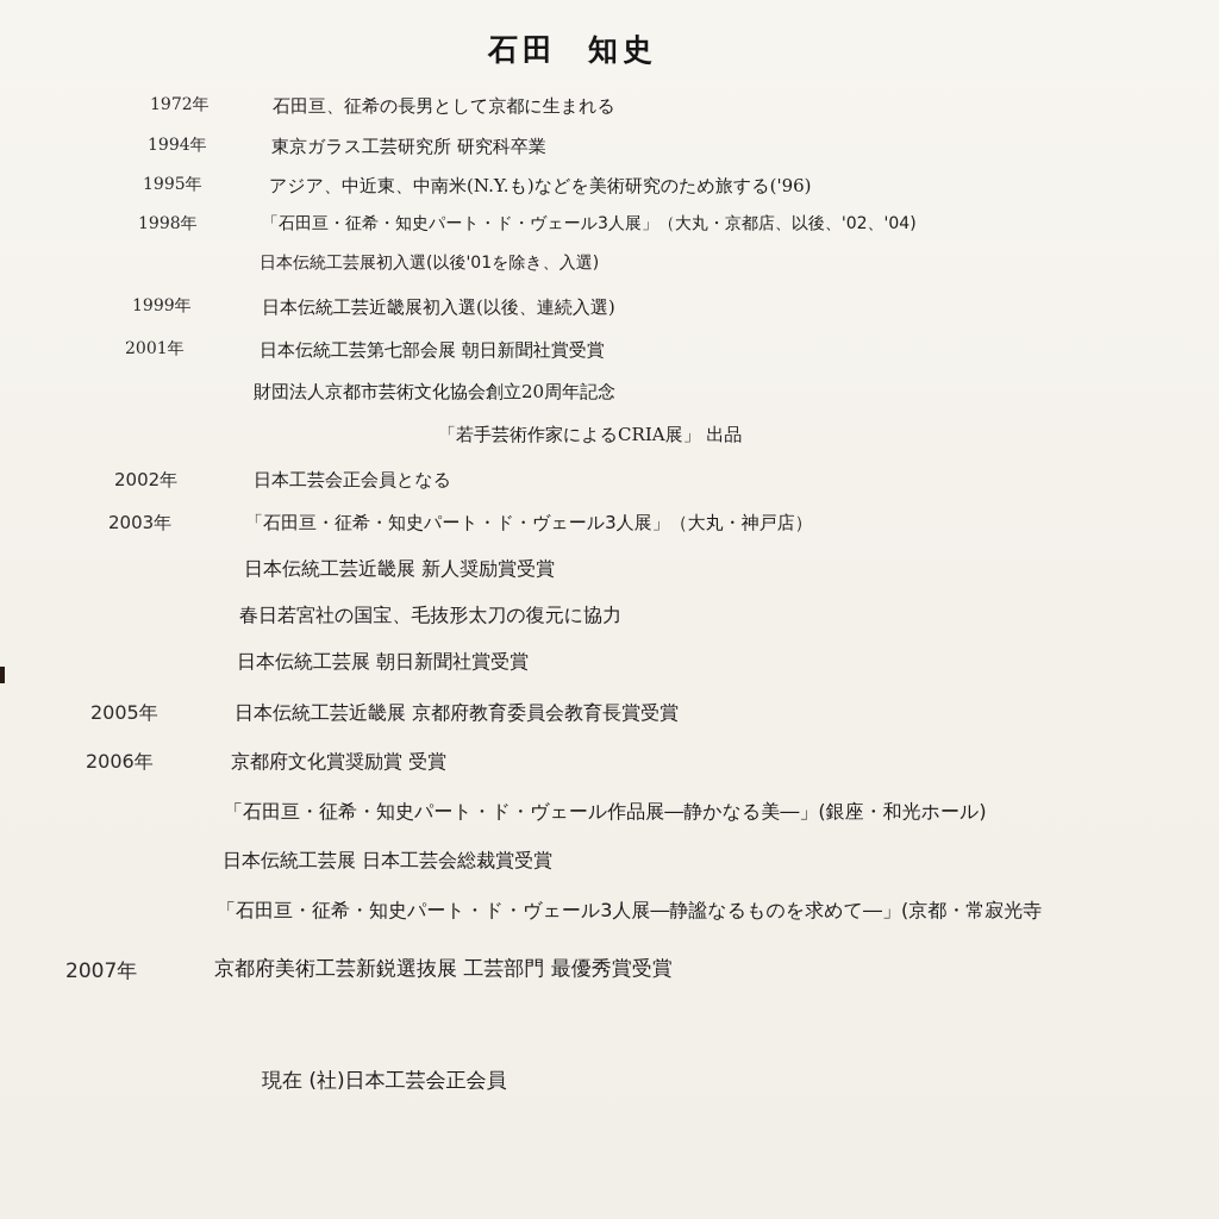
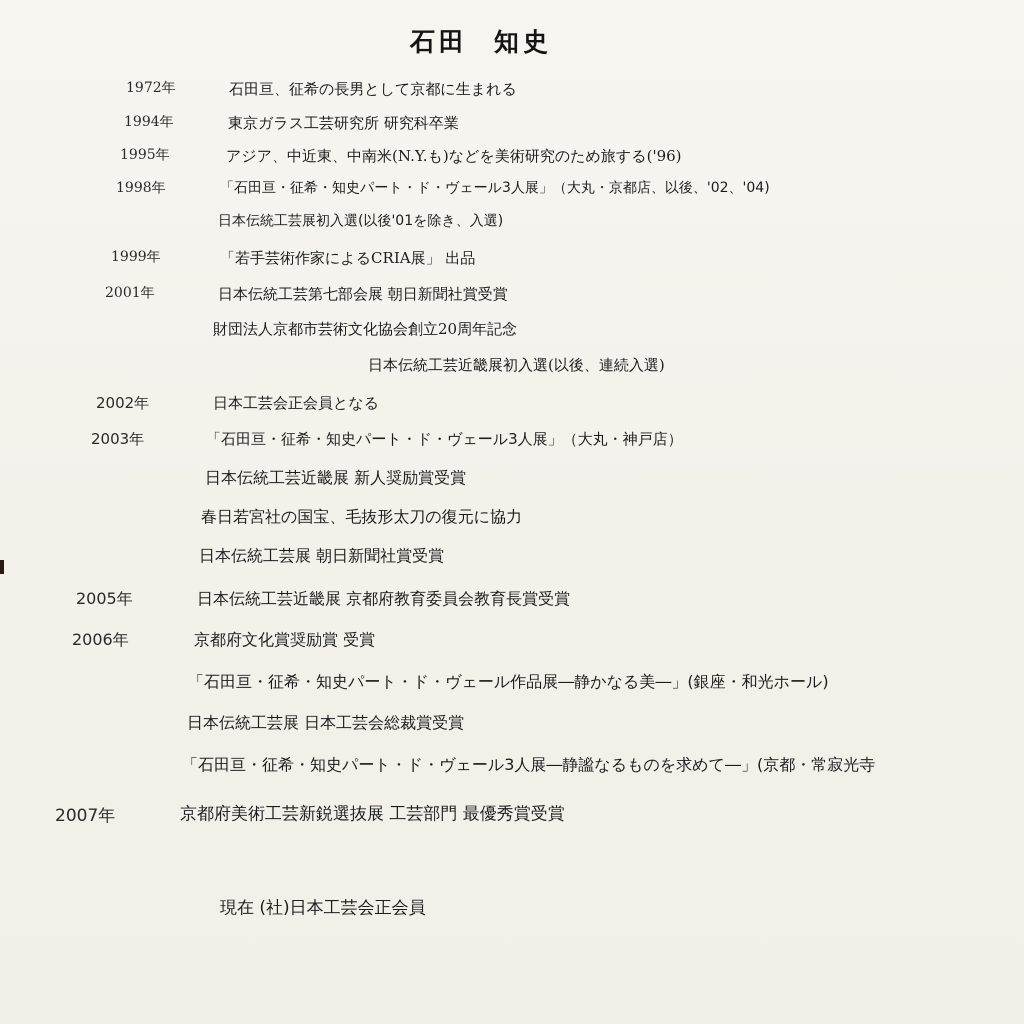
  石田 知史
  1972年
  石田亘、征希の長男として京都に生まれる
  1994年
  東京ガラス工芸研究所 研究科卒業
  1995年
  アジア、中近東、中南米(N.Y.も)などを美術研究のため旅する('96)
  1998年
  「石田亘・征希・知史パート・ド・ヴェール3人展」（大丸・京都店、以後、'02、'04)
  日本伝統工芸展初入選(以後'01を除き、入選)
  1999年
- 日本伝統工芸近畿展初入選(以後、連続入選)
+ 「若手芸術作家によるCRIA展」 出品
  2001年
  日本伝統工芸第七部会展 朝日新聞社賞受賞
  財団法人京都市芸術文化協会創立20周年記念
- 「若手芸術作家によるCRIA展」 出品
+ 日本伝統工芸近畿展初入選(以後、連続入選)
  2002年
  日本工芸会正会員となる
  2003年
  「石田亘・征希・知史パート・ド・ヴェール3人展」（大丸・神戸店）
  日本伝統工芸近畿展 新人奨励賞受賞
  春日若宮社の国宝、毛抜形太刀の復元に協力
  日本伝統工芸展 朝日新聞社賞受賞
  2005年
  日本伝統工芸近畿展 京都府教育委員会教育長賞受賞
  2006年
  京都府文化賞奨励賞 受賞
  「石田亘・征希・知史パート・ド・ヴェール作品展―静かなる美―」(銀座・和光ホール)
  日本伝統工芸展 日本工芸会総裁賞受賞
  「石田亘・征希・知史パート・ド・ヴェール3人展―静謐なるものを求めて―」(京都・常寂光寺
  2007年
  京都府美術工芸新鋭選抜展 工芸部門 最優秀賞受賞
  現在 (社)日本工芸会正会員
